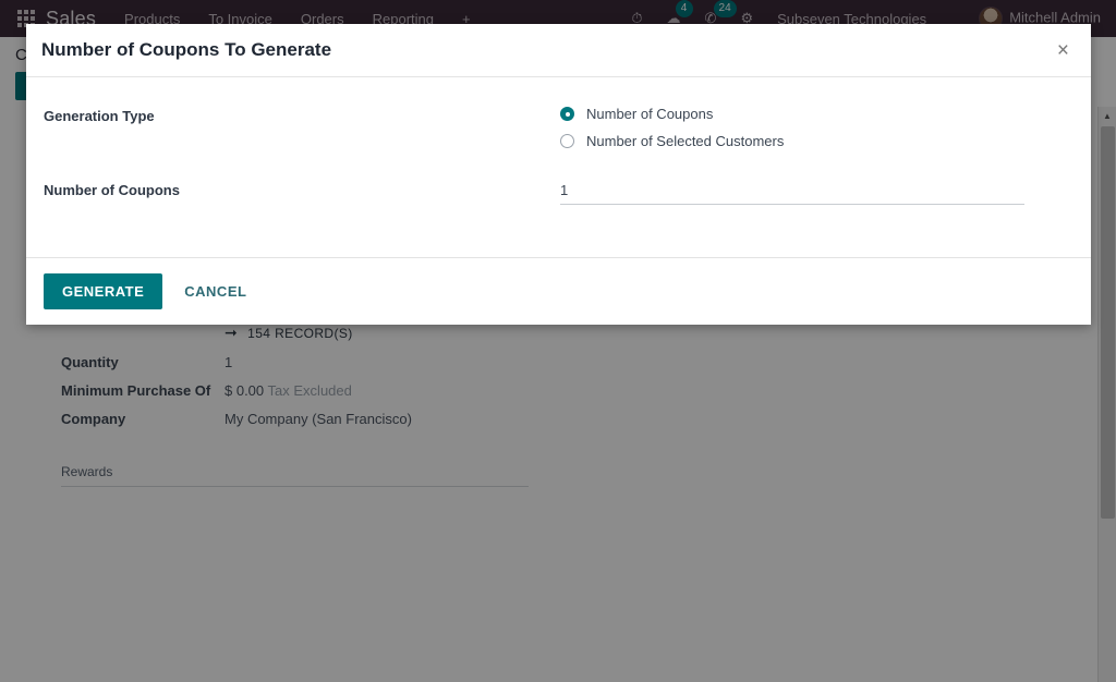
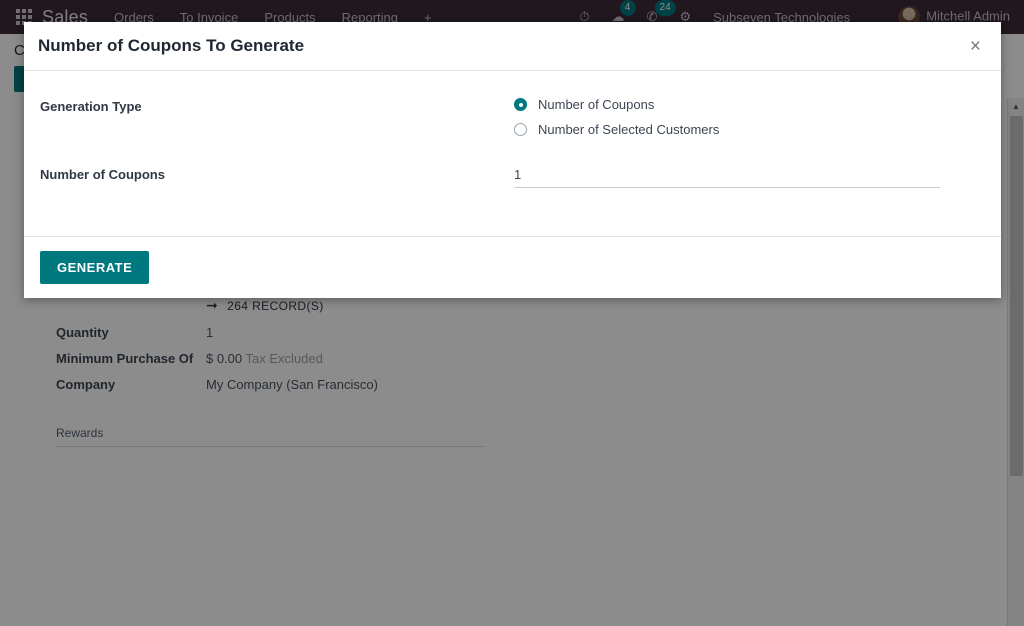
  Sales
- Products
+ Orders
  To Invoice
- Orders
+ Products
  Reporting
  +
  ⏱
  ☁
  4
  ✆
  24
  ⚙
  Subseven Technologies
  Mitchell Admin
  ➞
- 154 RECORD(S)
+ 264 RECORD(S)
  Quantity
  1
  Minimum Purchase Of
  $ 0.00 Tax Excluded
  Company
  My Company (San Francisco)
  Rewards
  ▲
  Number of Coupons To Generate
  ×
  Generation Type
  Number of Coupons
  Number of Selected Customers
  Number of Coupons
  1
  GENERATE
- CANCEL
